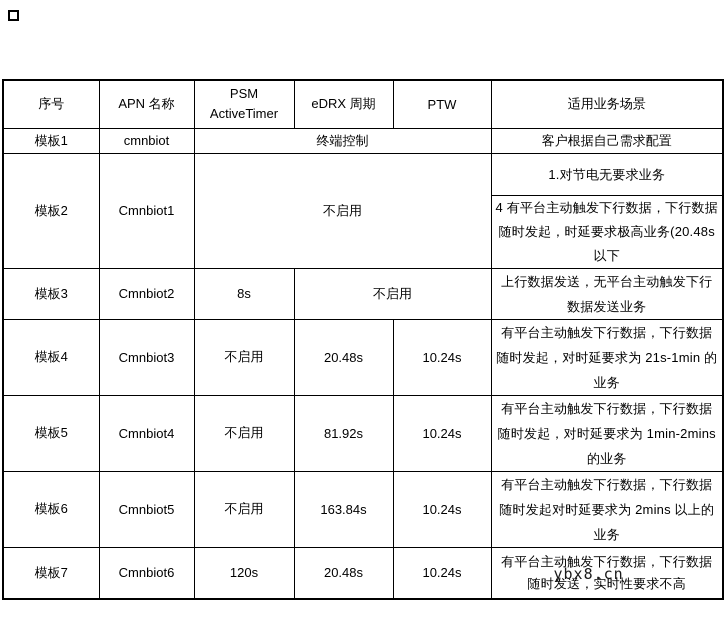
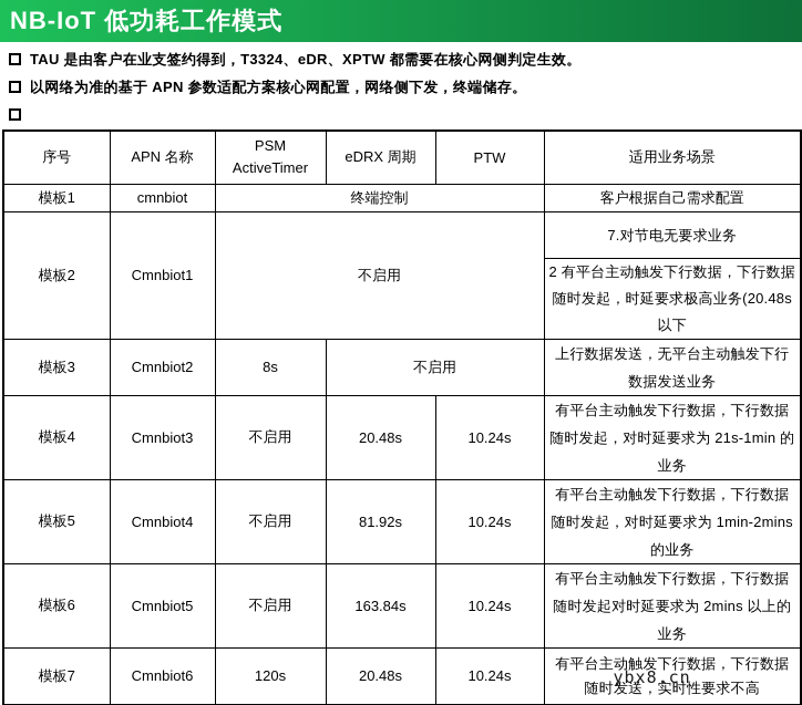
+ NB-IoT 低功耗工作模式
+ TAU 是由客户在业支签约得到，T3324、eDR、XPTW 都需要在核心网侧判定生效。
+ 以网络为准的基于 APN 参数适配方案核心网配置，网络侧下发，终端储存。
  序号	APN 名称	PSM ActiveTimer	eDRX 周期	PTW	适用业务场景
  模板1	cmnbiot	终端控制	客户根据自己需求配置
- 模板2	Cmnbiot1	不启用	1.对节电无要求业务
+ 模板2	Cmnbiot1	不启用	7.对节电无要求业务
- 4 有平台主动触发下行数据，下行数据随时发起，时延要求极高业务(20.48s 以下
+ 2 有平台主动触发下行数据，下行数据随时发起，时延要求极高业务(20.48s 以下
  模板3	Cmnbiot2	8s	不启用	上行数据发送，无平台主动触发下行数据发送业务
  模板4	Cmnbiot3	不启用	20.48s	10.24s	有平台主动触发下行数据，下行数据随时发起，对时延要求为 21s-1min 的业务
  模板5	Cmnbiot4	不启用	81.92s	10.24s	有平台主动触发下行数据，下行数据随时发起，对时延要求为 1min-2mins 的业务
  模板6	Cmnbiot5	不启用	163.84s	10.24s	有平台主动触发下行数据，下行数据随时发起对时延要求为 2mins 以上的业务
  模板7	Cmnbiot6	120s	20.48s	10.24s	有平台主动触发下行数据，下行数据随时发送，实时性要求不高 ybx8.cn
